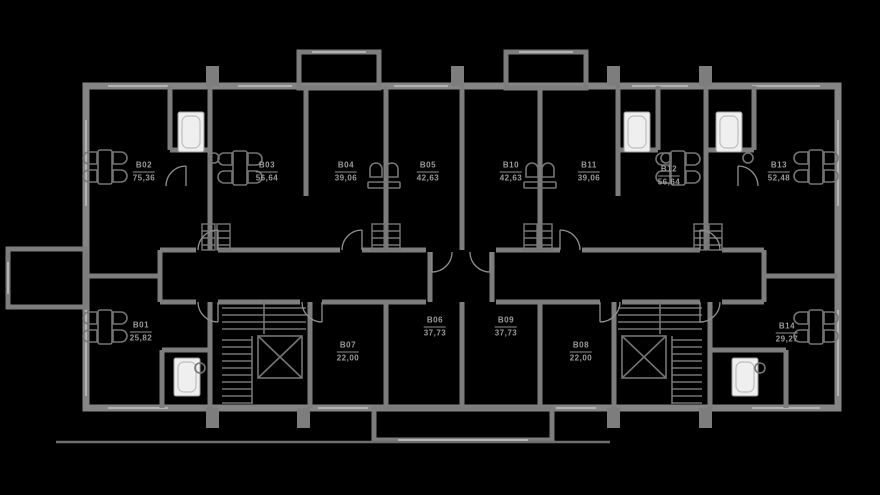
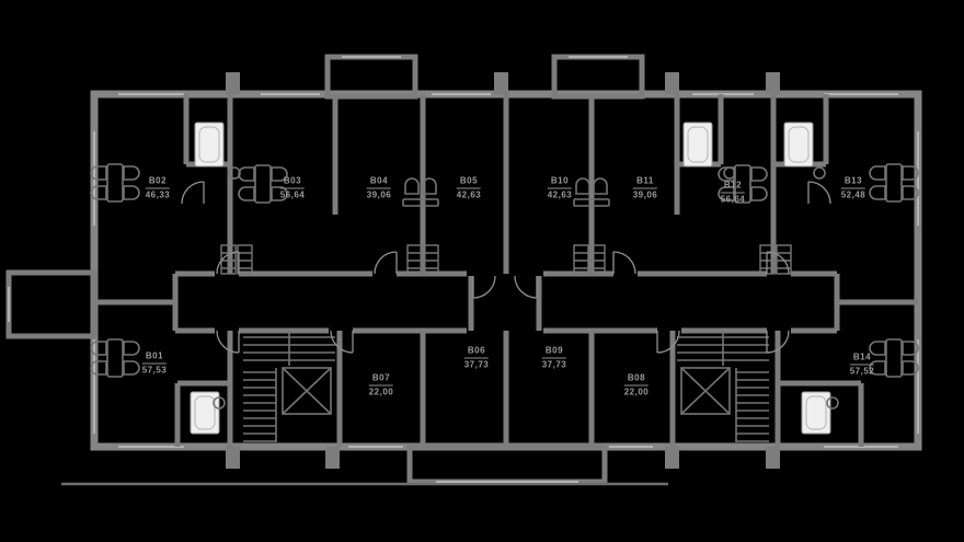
  B02
- 75,36
+ 46,33
  B03
  56,64
  B04
  39,06
  B05
  42,63
  B10
  42,63
  B11
  39,06
  B12
  56,64
  B13
  52,48
  B01
- 25,82
+ 57,53
  B07
  22,00
  B06
  37,73
  B09
  37,73
  B08
  22,00
  B14
- 29,27
+ 57,52
